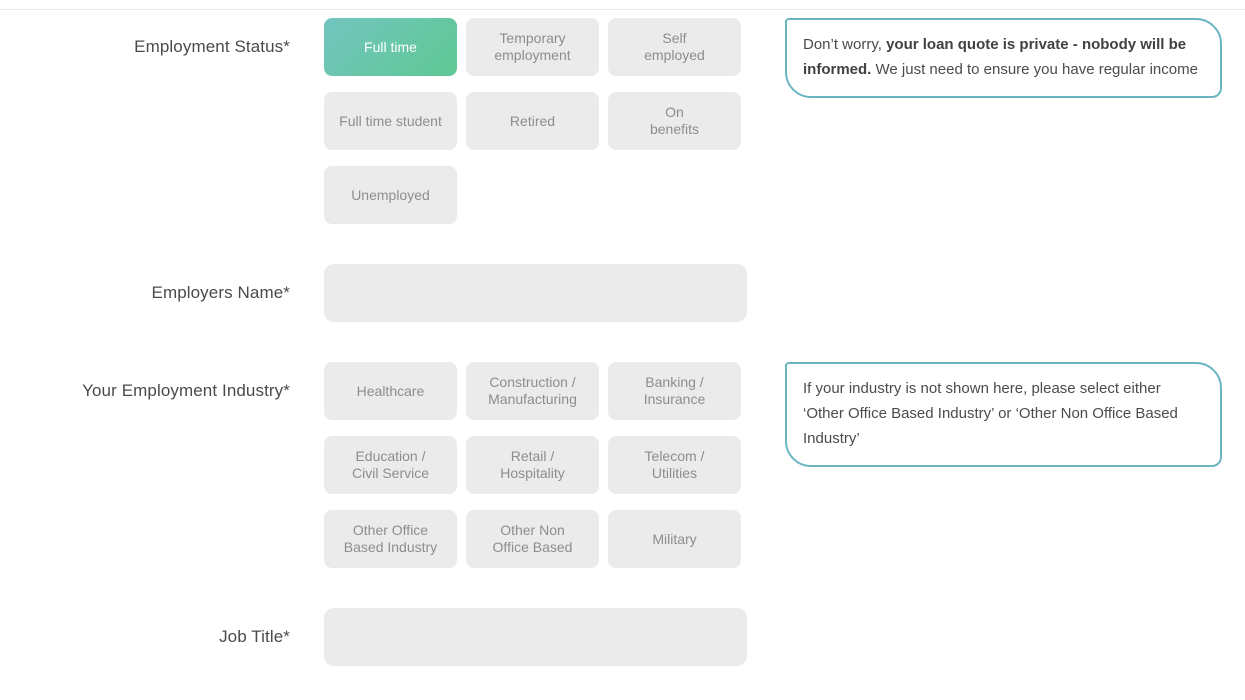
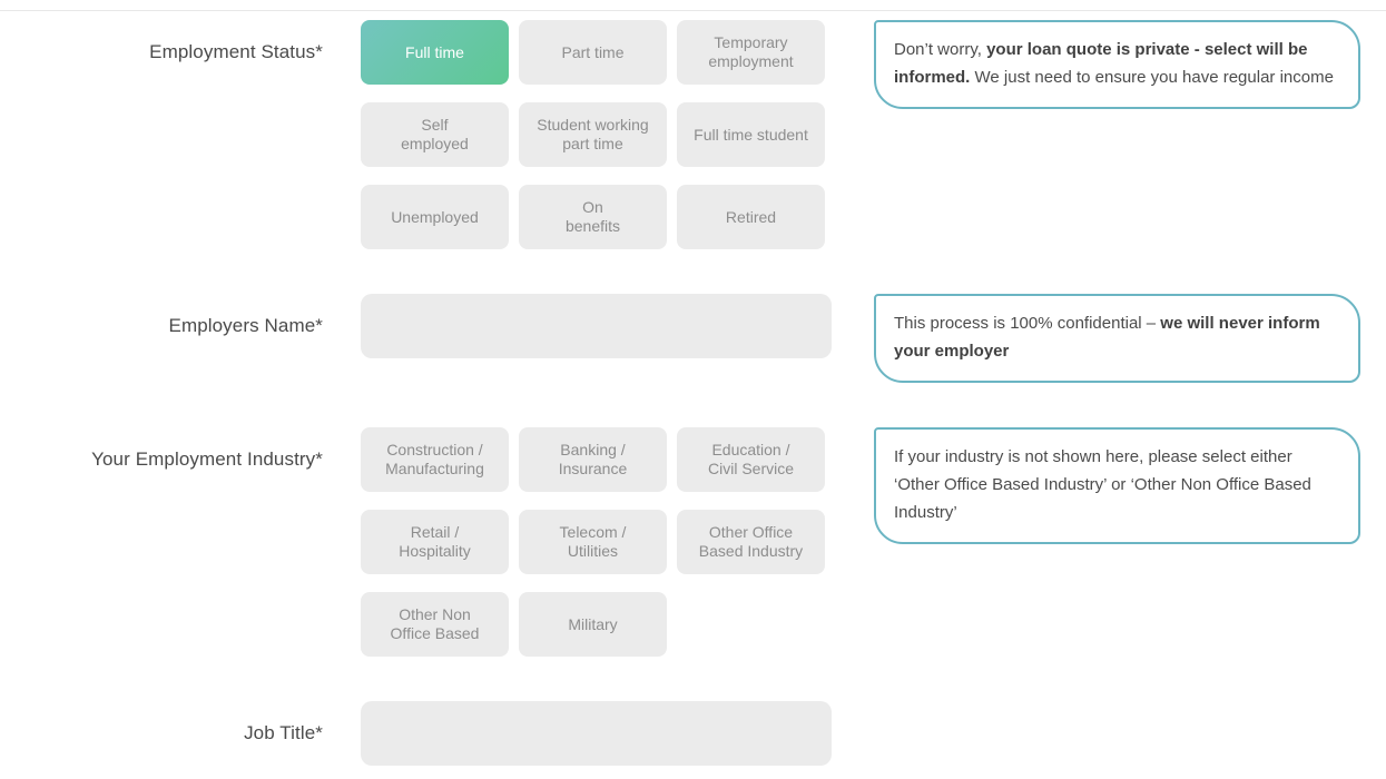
  Employment Status*
  Full time
+ Part time
  Temporary
  employment
  Self
  employed
+ Student working
+ part time
  Full time student
- Retired
+ Unemployed
  On
  benefits
- Unemployed
+ Retired
- Don’t worry, your loan quote is private - nobody will be informed. We just need to ensure you have regular income
+ Don’t worry, your loan quote is private - select will be informed. We just need to ensure you have regular income
  Employers Name*
+ This process is 100% confidential – we will never inform your employer
  Your Employment Industry*
- Healthcare
  Construction /
  Manufacturing
  Banking /
  Insurance
  Education /
  Civil Service
  Retail /
  Hospitality
  Telecom /
  Utilities
  Other Office
  Based Industry
  Other Non
  Office Based
  Military
  If your industry is not shown here, please select either ‘Other Office Based Industry’ or ‘Other Non Office Based Industry’
  Job Title*
